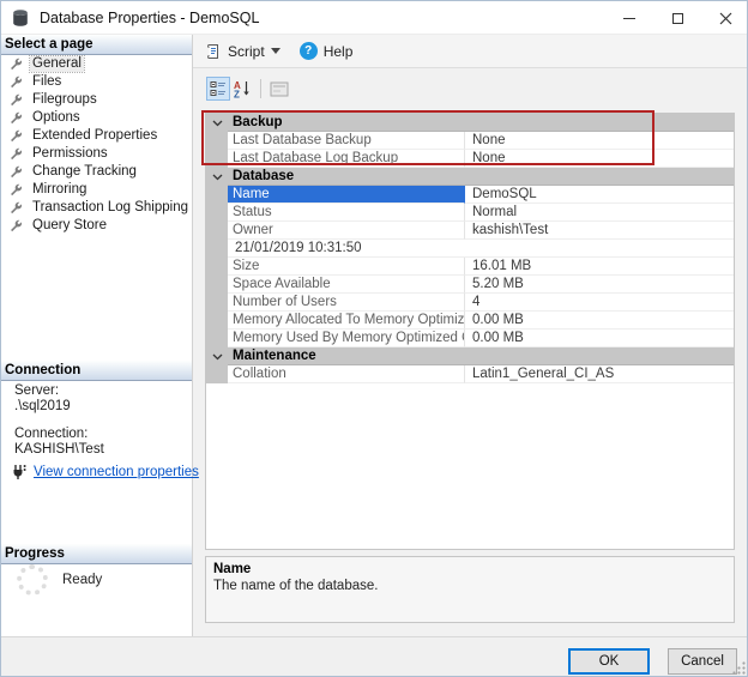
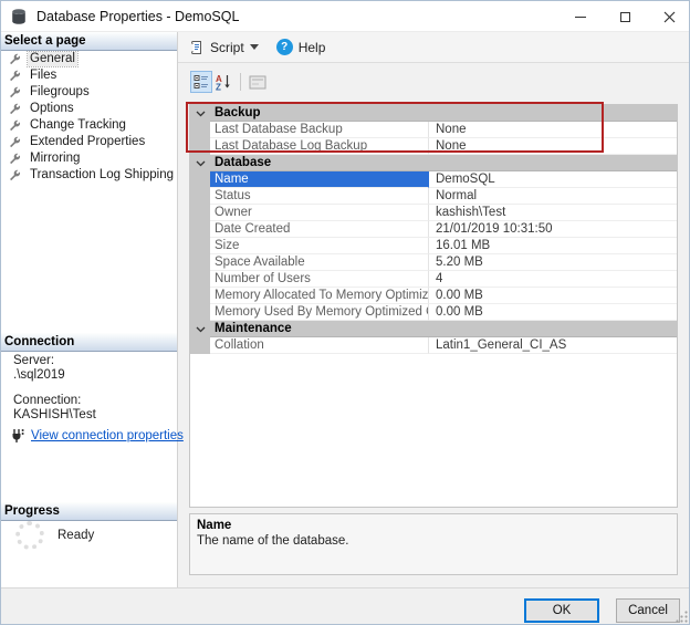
  Database Properties - DemoSQL
  Select a page
  General
  Files
  Filegroups
  Options
- Extended Properties
+ Change Tracking
- Permissions
- Change Tracking
+ Extended Properties
  Mirroring
  Transaction Log Shipping
- Query Store
  Connection
  Server:
  .\sql2019
  Connection:
  KASHISH\Test
  View connection properties
  Progress
  Ready
  Script
  ?
  Help
  A
  Z
  Backup
  Last Database Backup
  None
  Last Database Log Backup
  None
  Database
  Name
  DemoSQL
  Status
  Normal
  Owner
  kashish\Test
+ Date Created
  21/01/2019 10:31:50
  Size
  16.01 MB
  Space Available
  5.20 MB
  Number of Users
  4
  Memory Allocated To Memory Optimiz
  0.00 MB
  Memory Used By Memory Optimized
  0.00 MB
  Maintenance
  Collation
  Latin1_General_CI_AS
  Name
  The name of the database.
  OK
  Cancel
